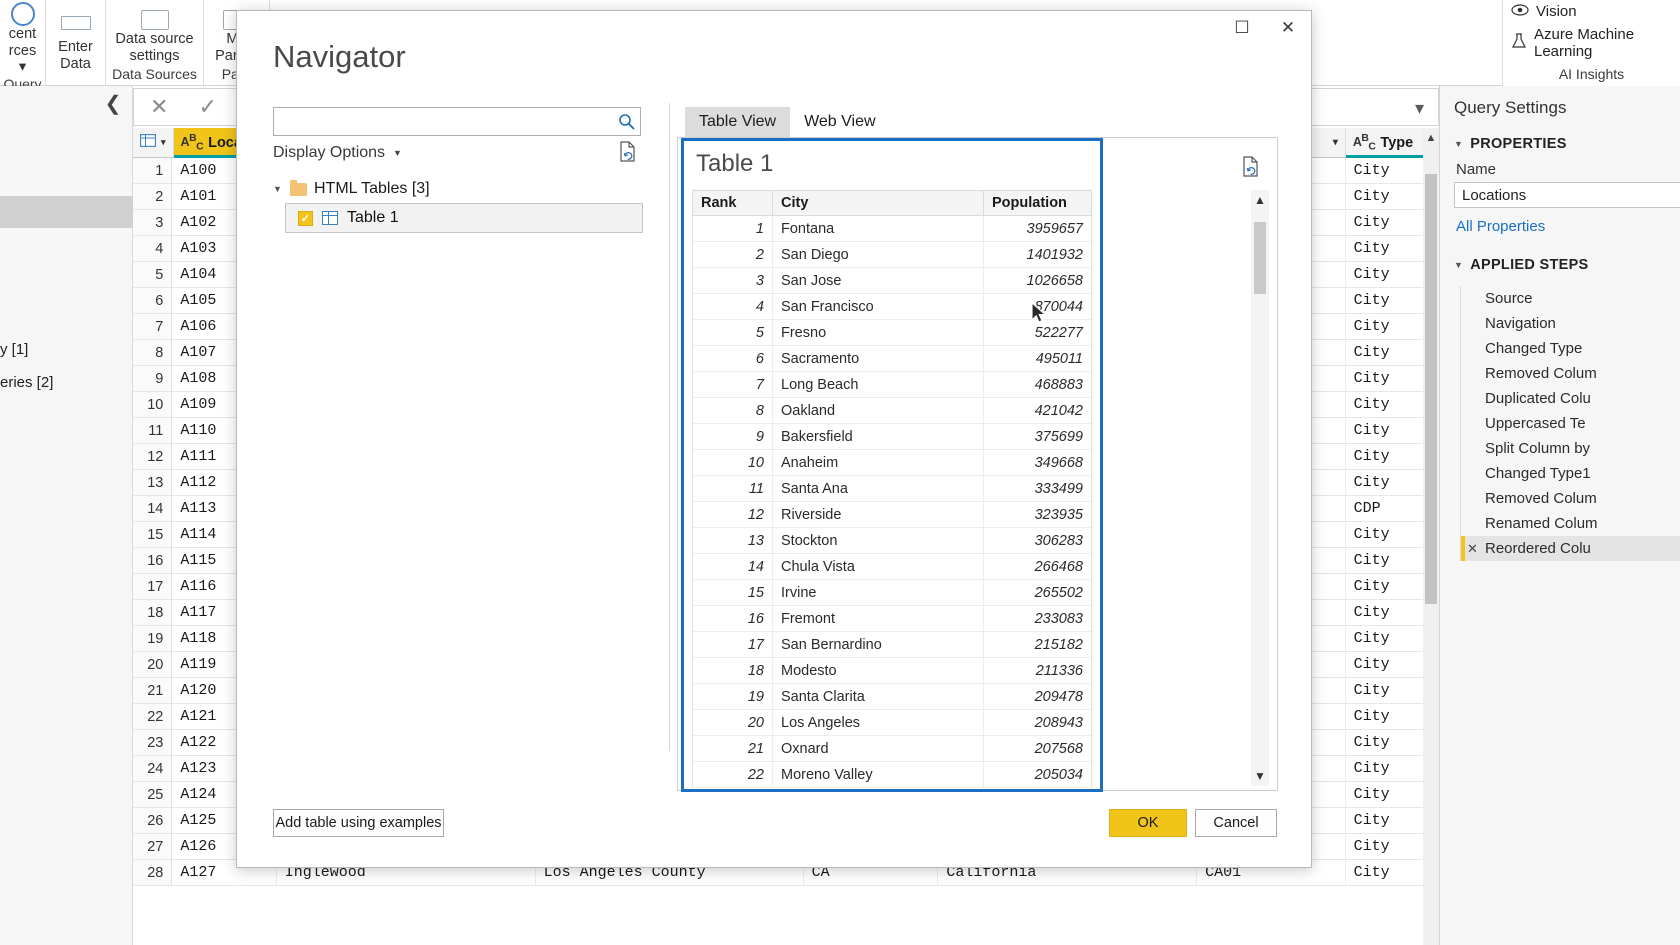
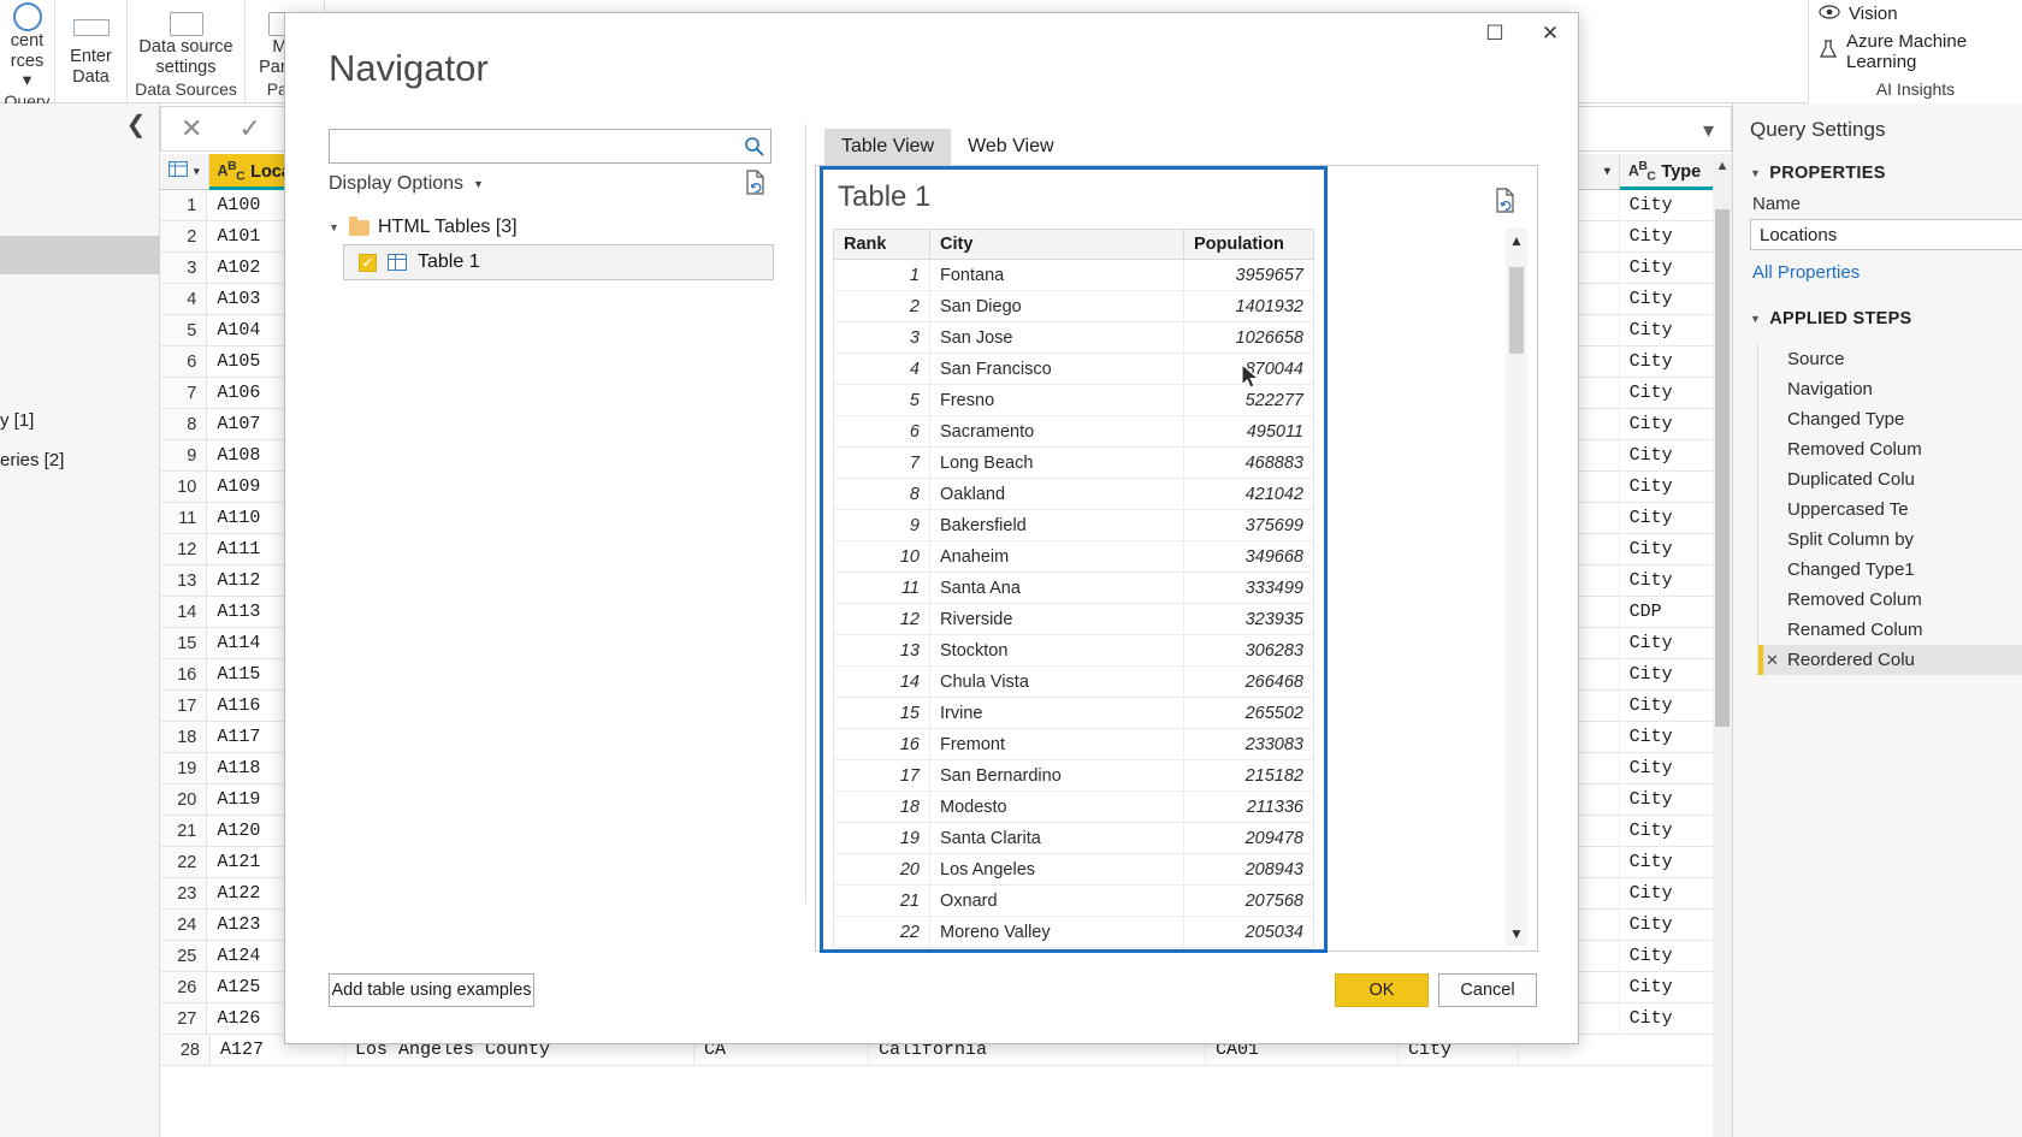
  cent rces ▾
  Query
  Enter Data
  Data source settings
  Data Sources
  Vision
  Azure Machine Learning
  AI Insights
  y [1]
  eries [2]
  ❮
  ✕
  ✓
  ▾
  ▾
  ABC
  ▾
  ABC
  Type
  1
  A100
  City
  2
  A101
  City
  3
  A102
  City
  4
  A103
  City
  5
  A104
  City
  6
  A105
  City
  7
  A106
  City
  8
  A107
  City
  9
  A108
  City
  10
  A109
  City
  11
  A110
  City
  12
  A111
  City
  13
  A112
  City
  14
  A113
  CDP
  15
  A114
  City
  16
  A115
  City
  17
  A116
  City
  18
  A117
  City
  19
  A118
  City
  20
  A119
  City
  21
  A120
  City
  22
  A121
  City
  23
  A122
  City
  24
  A123
  City
  25
  A124
  City
  26
  A125
  City
  27
  A126
  City
  28
  A127
- Inglewood
  Los Angeles County
  CA
  California
  CA01
  City
  ▲
  Query Settings
  ▼
  PROPERTIES
  Name
  Locations
  All Properties
  ▼
  APPLIED STEPS
  Source
  Navigation
  Changed Type
  Removed Colum
  Duplicated Colu
  Uppercased Te
  Split Column by
  Changed Type1
  Removed Colum
  Renamed Colum
  ✕
  Reordered Colu
  ☐
  ✕
  Navigator
  Display Options
  ▼
  ▼
  HTML Tables [3]
  ✓
  Table 1
  Table View
  Web View
  Table 1
  Rank
  City
  Population
  1
  Fontana
  3959657
  2
  San Diego
  1401932
  3
  San Jose
  1026658
  4
  San Francisco
  870044
  5
  Fresno
  522277
  6
  Sacramento
  495011
  7
  Long Beach
  468883
  8
  Oakland
  421042
  9
  Bakersfield
  375699
  10
  Anaheim
  349668
  11
  Santa Ana
  333499
  12
  Riverside
  323935
  13
  Stockton
  306283
  14
  Chula Vista
  266468
  15
  Irvine
  265502
  16
  Fremont
  233083
  17
  San Bernardino
  215182
  18
  Modesto
  211336
  19
  Santa Clarita
  209478
  20
  Los Angeles
  208943
  21
  Oxnard
  207568
  22
  Moreno Valley
  205034
  ▲
  ▼
  Add table using examples
  OK
  Cancel
